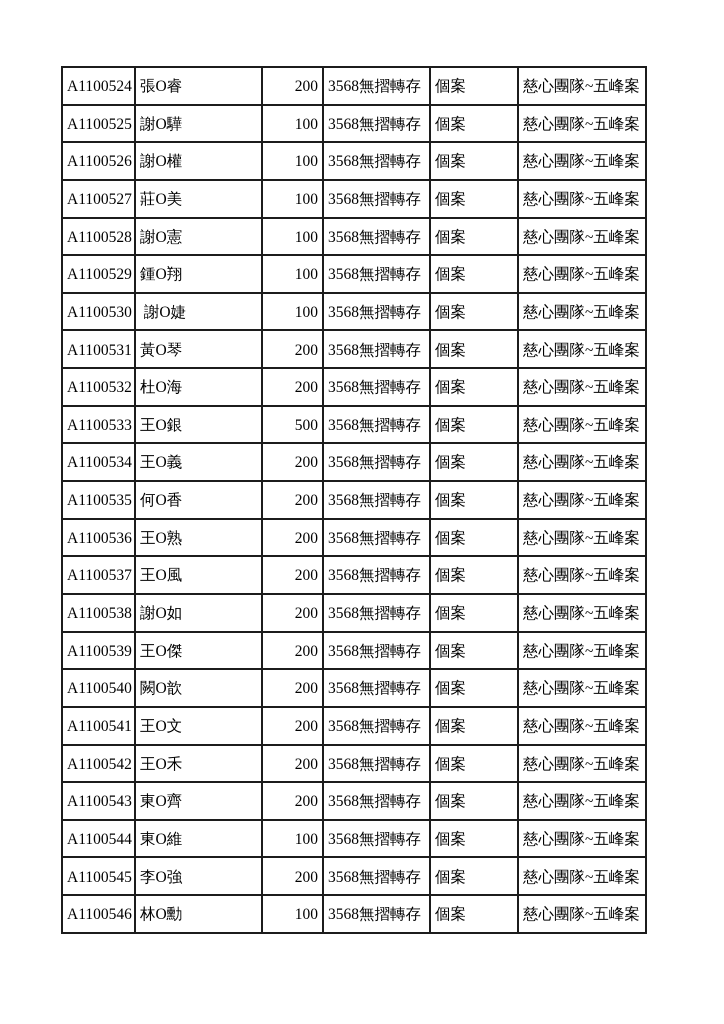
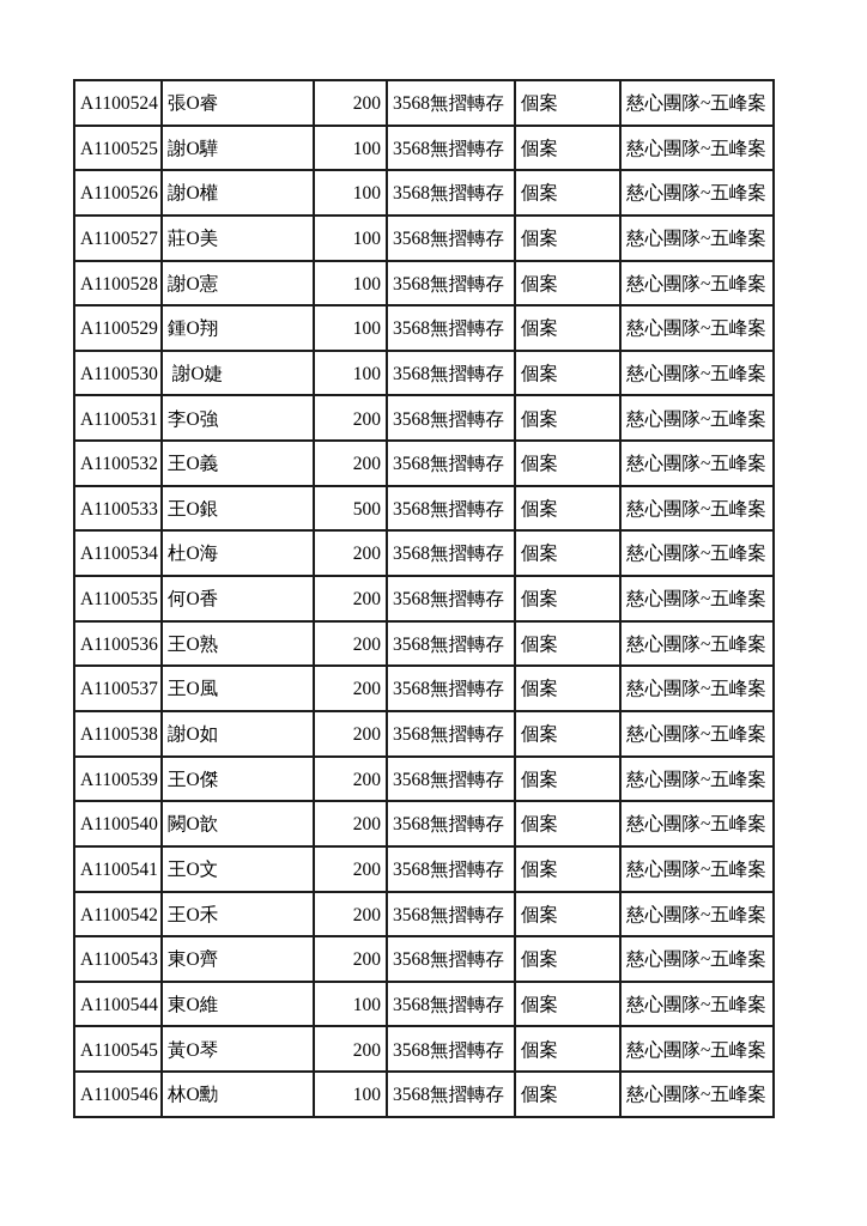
  A1100524	張O睿	200	3568無摺轉存	個案	慈心團隊~五峰案
  A1100525	謝O驊	100	3568無摺轉存	個案	慈心團隊~五峰案
  A1100526	謝O權	100	3568無摺轉存	個案	慈心團隊~五峰案
  A1100527	莊O美	100	3568無摺轉存	個案	慈心團隊~五峰案
  A1100528	謝O憲	100	3568無摺轉存	個案	慈心團隊~五峰案
  A1100529	鍾O翔	100	3568無摺轉存	個案	慈心團隊~五峰案
  A1100530	謝O婕	100	3568無摺轉存	個案	慈心團隊~五峰案
- A1100531	黃O琴	200	3568無摺轉存	個案	慈心團隊~五峰案
+ A1100531	李O強	200	3568無摺轉存	個案	慈心團隊~五峰案
- A1100532	杜O海	200	3568無摺轉存	個案	慈心團隊~五峰案
+ A1100532	王O義	200	3568無摺轉存	個案	慈心團隊~五峰案
  A1100533	王O銀	500	3568無摺轉存	個案	慈心團隊~五峰案
- A1100534	王O義	200	3568無摺轉存	個案	慈心團隊~五峰案
+ A1100534	杜O海	200	3568無摺轉存	個案	慈心團隊~五峰案
  A1100535	何O香	200	3568無摺轉存	個案	慈心團隊~五峰案
  A1100536	王O熟	200	3568無摺轉存	個案	慈心團隊~五峰案
  A1100537	王O風	200	3568無摺轉存	個案	慈心團隊~五峰案
  A1100538	謝O如	200	3568無摺轉存	個案	慈心團隊~五峰案
  A1100539	王O傑	200	3568無摺轉存	個案	慈心團隊~五峰案
  A1100540	闕O歆	200	3568無摺轉存	個案	慈心團隊~五峰案
  A1100541	王O文	200	3568無摺轉存	個案	慈心團隊~五峰案
  A1100542	王O禾	200	3568無摺轉存	個案	慈心團隊~五峰案
  A1100543	東O齊	200	3568無摺轉存	個案	慈心團隊~五峰案
  A1100544	東O維	100	3568無摺轉存	個案	慈心團隊~五峰案
- A1100545	李O強	200	3568無摺轉存	個案	慈心團隊~五峰案
+ A1100545	黃O琴	200	3568無摺轉存	個案	慈心團隊~五峰案
  A1100546	林O勳	100	3568無摺轉存	個案	慈心團隊~五峰案
